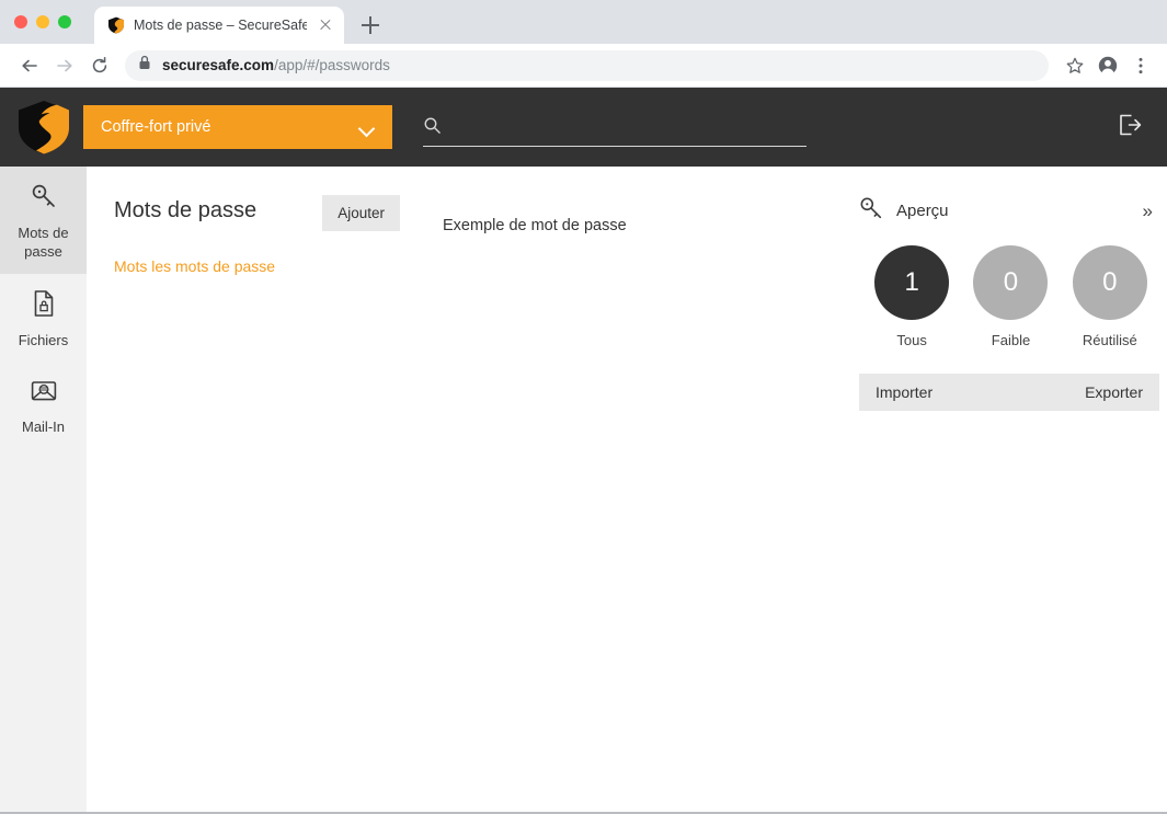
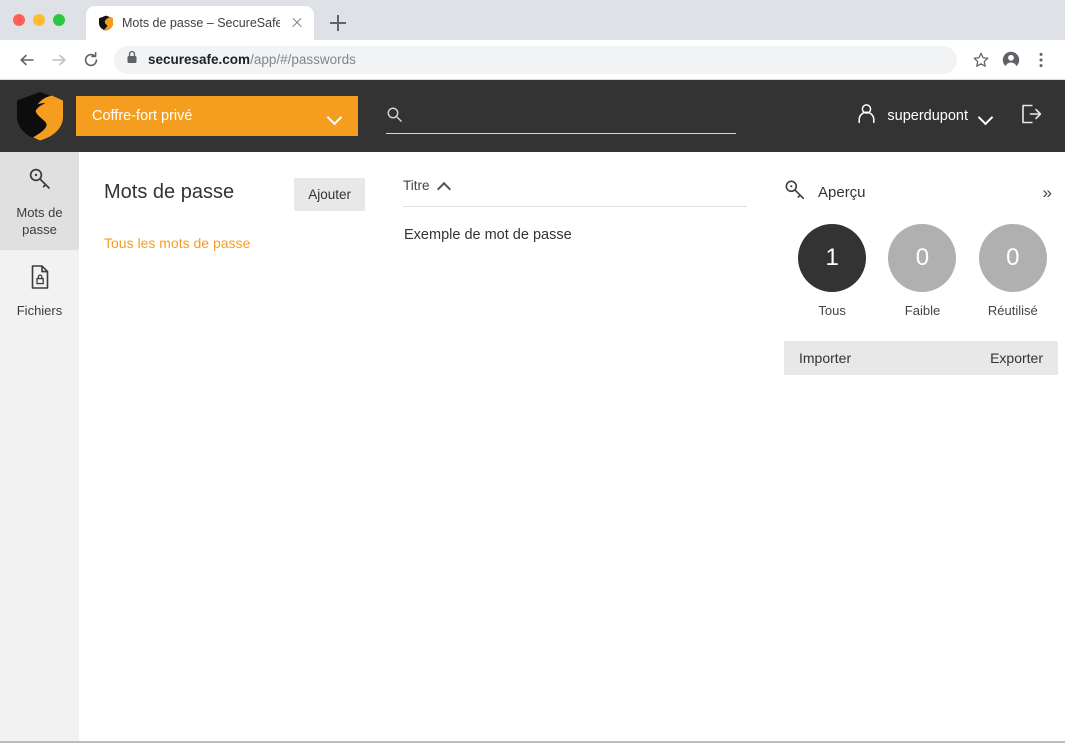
  Mots de passe – SecureSafe
  securesafe.com/app/#/passwords
  Coffre-fort privé
+ superdupont
  Mots de passe
  Fichiers
- Mail-In
  Mots de passe
  Ajouter
- Mots les mots de passe
+ Tous les mots de passe
+ Titre
  Exemple de mot de passe
  Aperçu
  »
  1
  Tous
  0
  Faible
  0
  Réutilisé
  Importer
  Exporter
